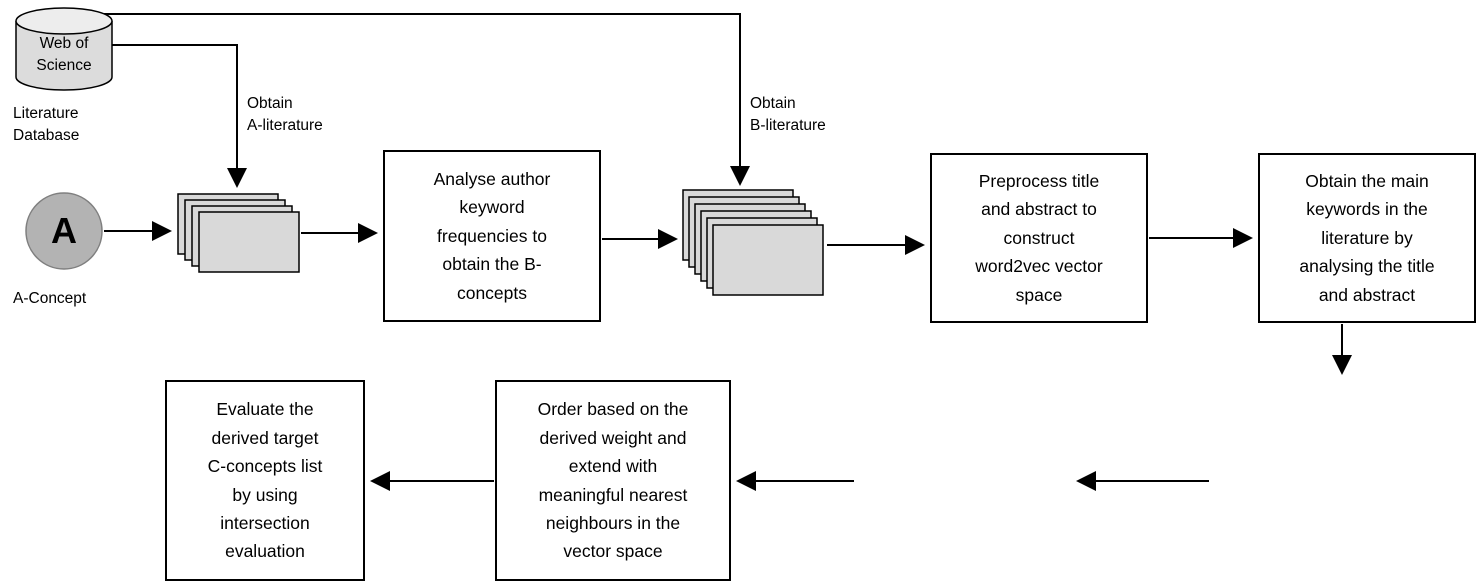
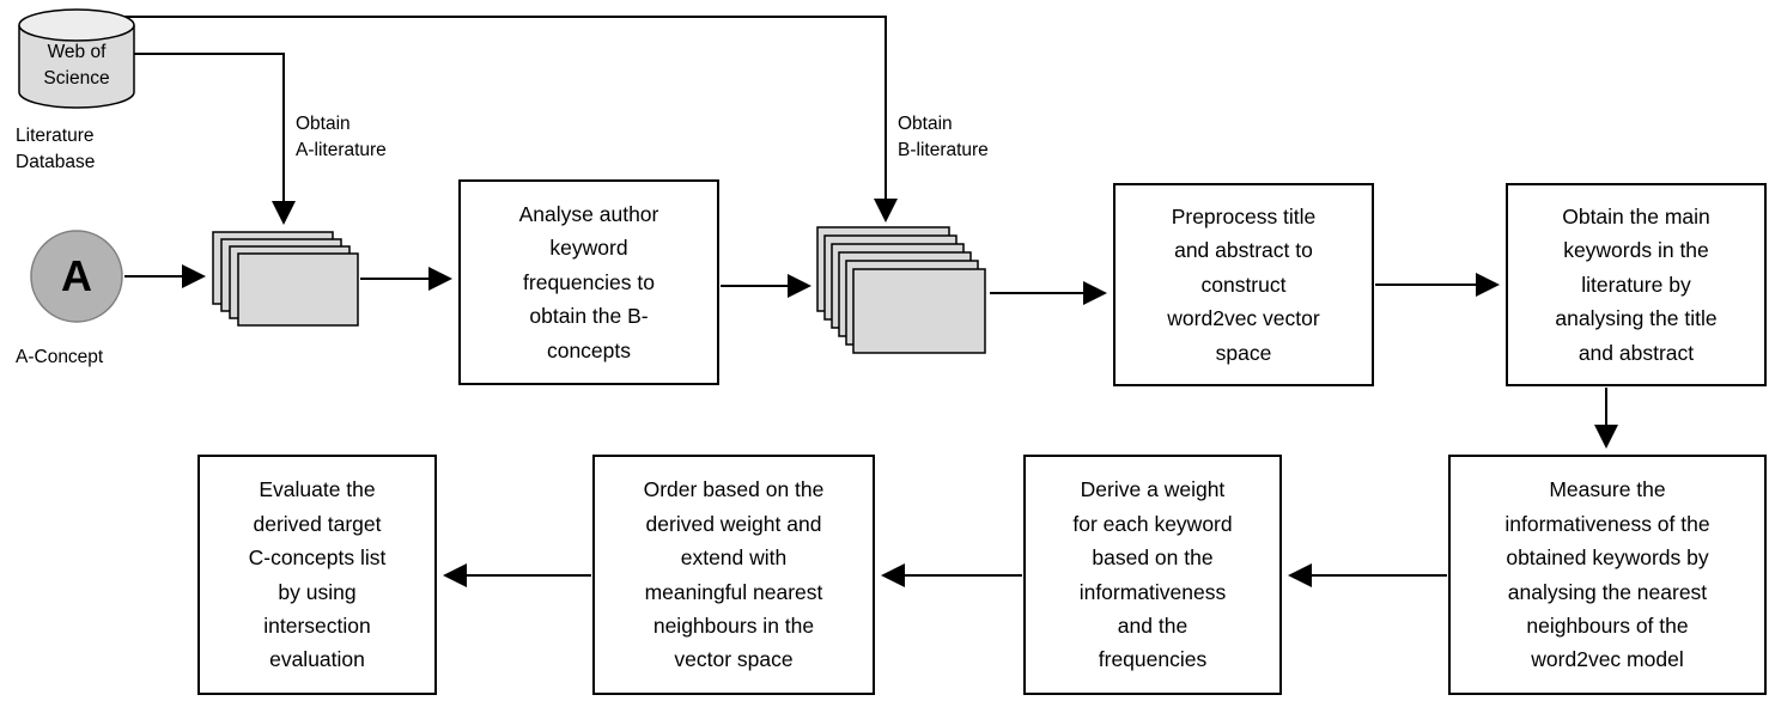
  Web of
  Science
  Literature
  Database
  A
  A-Concept
  Obtain
  A-literature
  Obtain
  B-literature
  Analyse author
  keyword
  frequencies to
  obtain the B-
  concepts
  Preprocess title
  and abstract to
  construct
  word2vec vector
  space
  Obtain the main
  keywords in the
  literature by
  analysing the title
  and abstract
+ Measure the
+ informativeness of the
+ obtained keywords by
+ analysing the nearest
+ neighbours of the
+ word2vec model
+ Derive a weight
+ for each keyword
+ based on the
+ informativeness
+ and the
+ frequencies
  Order based on the
  derived weight and
  extend with
  meaningful nearest
  neighbours in the
  vector space
  Evaluate the
  derived target
  C-concepts list
  by using
  intersection
  evaluation
